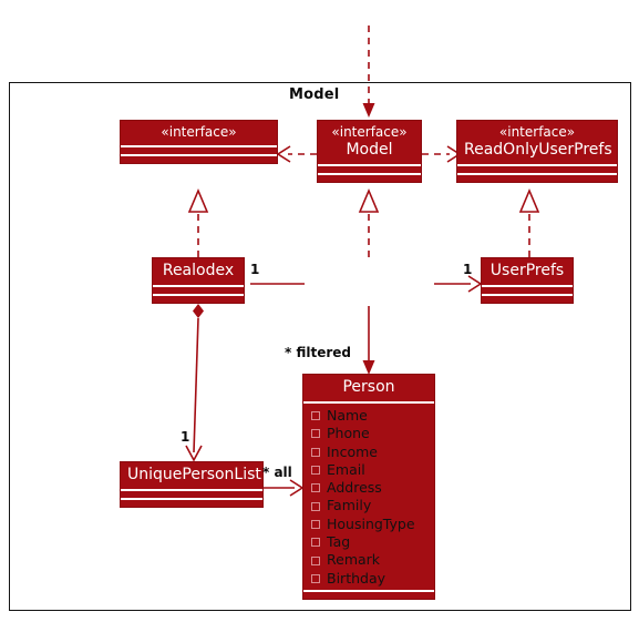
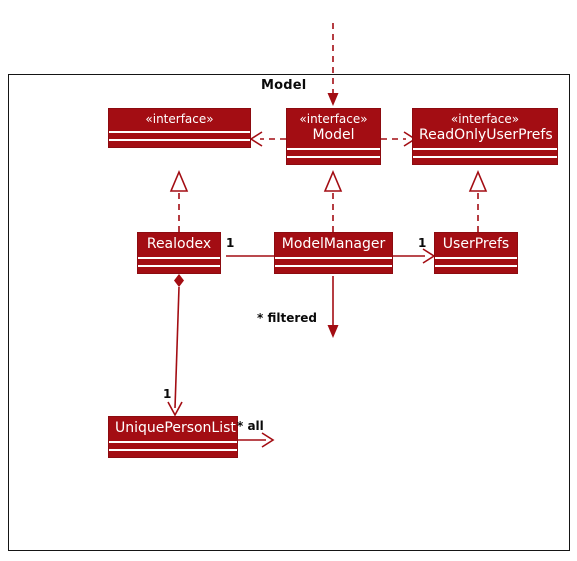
  Model
  «interface»
  «interface»
  Model
  «interface»
  ReadOnlyUserPrefs
  Realodex
+ ModelManager
  UserPrefs
  UniquePersonList
- Person
- Name
- Phone
- Income
- Email
- Address
- Family
- HousingType
- Tag
- Remark
- Birthday
  1
  1
  1
  * filtered
  * all
